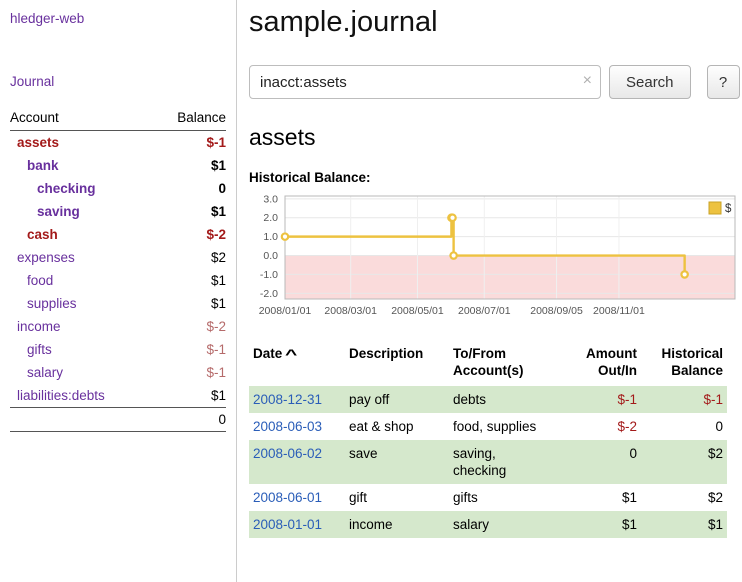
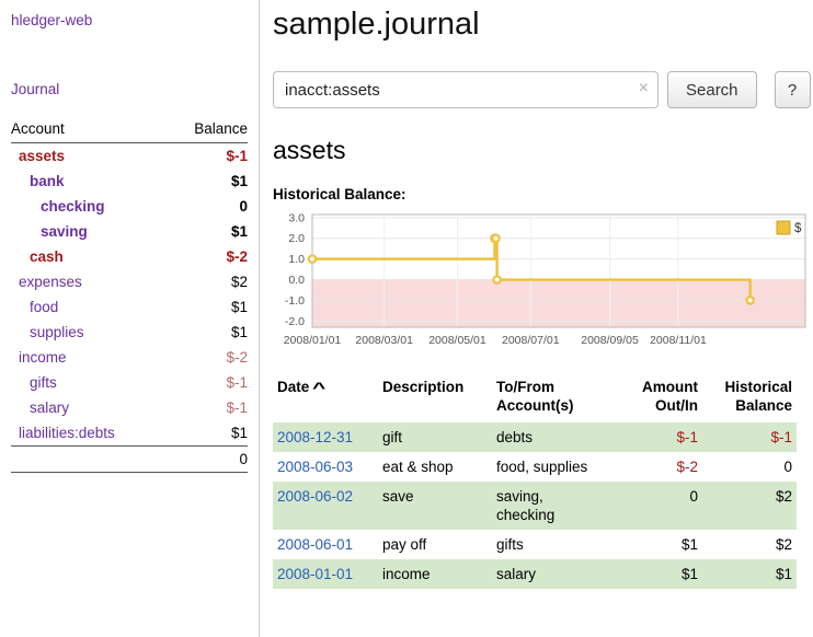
  hledger-web
  Journal
  Account	Balance
  assets	$-1
  bank	$1
  checking	0
  saving	$1
  cash	$-2
  expenses	$2
  food	$1
  supplies	$1
  income	$-2
  gifts	$-1
  salary	$-1
  liabilities:debts	$1
  	0
  sample.journal
  inacct:assets
  ×
  Search
  ?
  assets
  Historical Balance:
  3.0
  2.0
  1.0
  0.0
  -1.0
  -2.0
  2008/01/01
  2008/03/01
  2008/05/01
  2008/07/01
  2008/09/05
  2008/11/01
  $
  Date ^	Description	To/FromAccount(s)	AmountOut/In	HistoricalBalance
- 2008-12-31	pay off	debts	$-1	$-1
+ 2008-12-31	gift	debts	$-1	$-1
  2008-06-03	eat & shop	food, supplies	$-2	0
  2008-06-02	save	saving, checking	0	$2
- 2008-06-01	gift	gifts	$1	$2
+ 2008-06-01	pay off	gifts	$1	$2
  2008-01-01	income	salary	$1	$1
